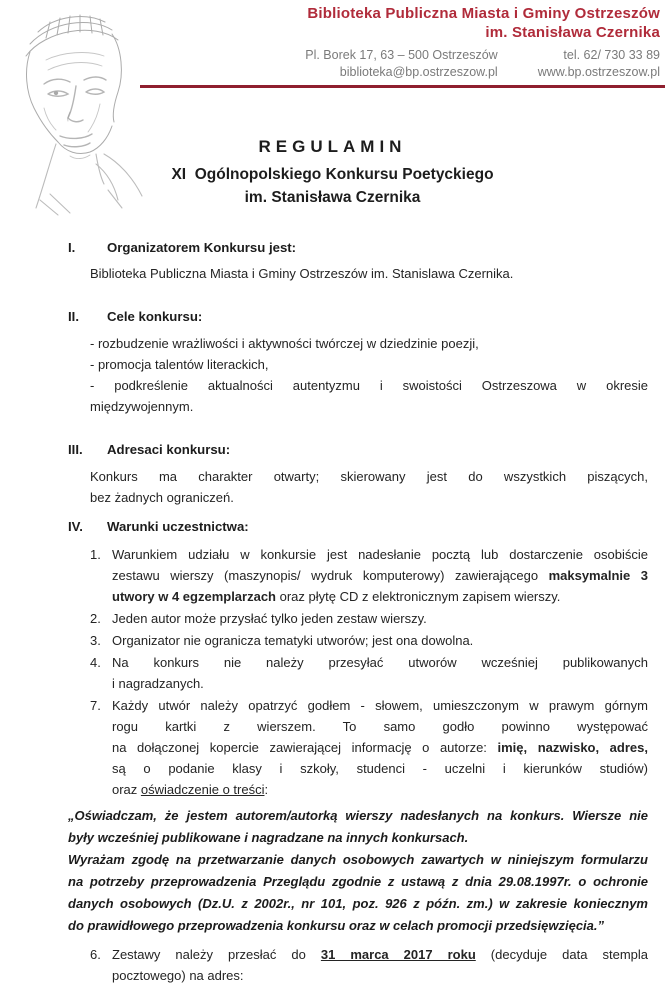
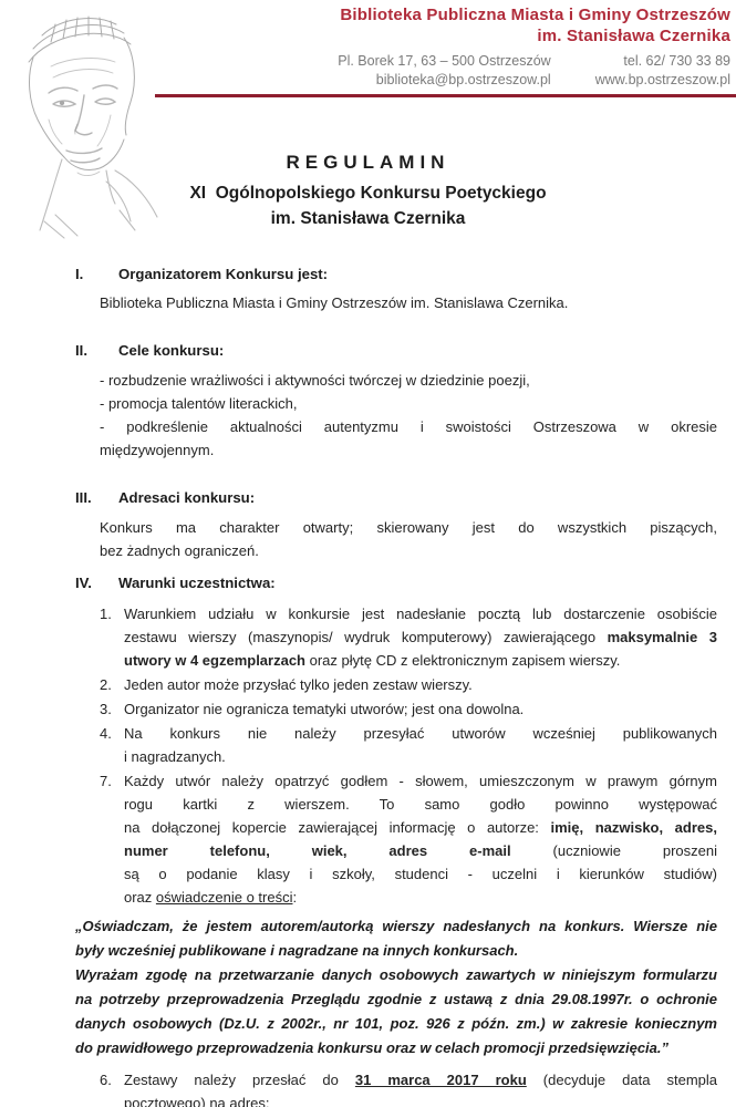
  Biblioteka Publiczna Miasta i Gminy Ostrzeszów
  im. Stanisława Czernika
  Pl. Borek 17, 63 – 500 Ostrzeszów
  biblioteka@bp.ostrzeszow.pl
  tel. 62/ 730 33 89
  www.bp.ostrzeszow.pl
  REGULAMIN
  XI Ogólnopolskiego Konkursu Poetyckiego
  im. Stanisława Czernika
  I.
  Organizatorem Konkursu jest:
  Biblioteka Publiczna Miasta i Gminy Ostrzeszów im. Stanislawa Czernika.
  II.
  Cele konkursu:
  - rozbudzenie wrażliwości i aktywności twórczej w dziedzinie poezji,
  - promocja talentów literackich,
  - podkreślenie aktualności autentyzmu i swoistości Ostrzeszowa w okresie
  międzywojennym.
  III.
  Adresaci konkursu:
  Konkurs ma charakter otwarty; skierowany jest do wszystkich piszących,
  bez żadnych ograniczeń.
  IV.
  Warunki uczestnictwa:
  1.
  Warunkiem udziału w konkursie jest nadesłanie pocztą lub dostarczenie osobiście
  zestawu wierszy (maszynopis/ wydruk komputerowy) zawierającego maksymalnie 3
  utwory w 4 egzemplarzach oraz płytę CD z elektronicznym zapisem wierszy.
  2.
  Jeden autor może przysłać tylko jeden zestaw wierszy.
  3.
  Organizator nie ogranicza tematyki utworów; jest ona dowolna.
  4.
  Na konkurs nie należy przesyłać utworów wcześniej publikowanych
  i nagradzanych.
  7.
  Każdy utwór należy opatrzyć godłem - słowem, umieszczonym w prawym górnym
  rogu kartki z wierszem. To samo godło powinno występować
  na dołączonej kopercie zawierającej informację o autorze: imię, nazwisko, adres,
+ numer telefonu, wiek, adres e-mail (uczniowie proszeni
  są o podanie klasy i szkoły, studenci - uczelni i kierunków studiów)
  oraz oświadczenie o treści:
  „Oświadczam, że jestem autorem/autorką wierszy nadesłanych na konkurs. Wiersze nie
  były wcześniej publikowane i nagradzane na innych konkursach.
  Wyrażam zgodę na przetwarzanie danych osobowych zawartych w niniejszym formularzu
  na potrzeby przeprowadzenia Przeglądu zgodnie z ustawą z dnia 29.08.1997r. o ochronie
  danych osobowych (Dz.U. z 2002r., nr 101, poz. 926 z późn. zm.) w zakresie koniecznym
  do prawidłowego przeprowadzenia konkursu oraz w celach promocji przedsięwzięcia.”
  6.
  Zestawy należy przesłać do 31 marca 2017 roku (decyduje data stempla
  pocztowego) na adres:
